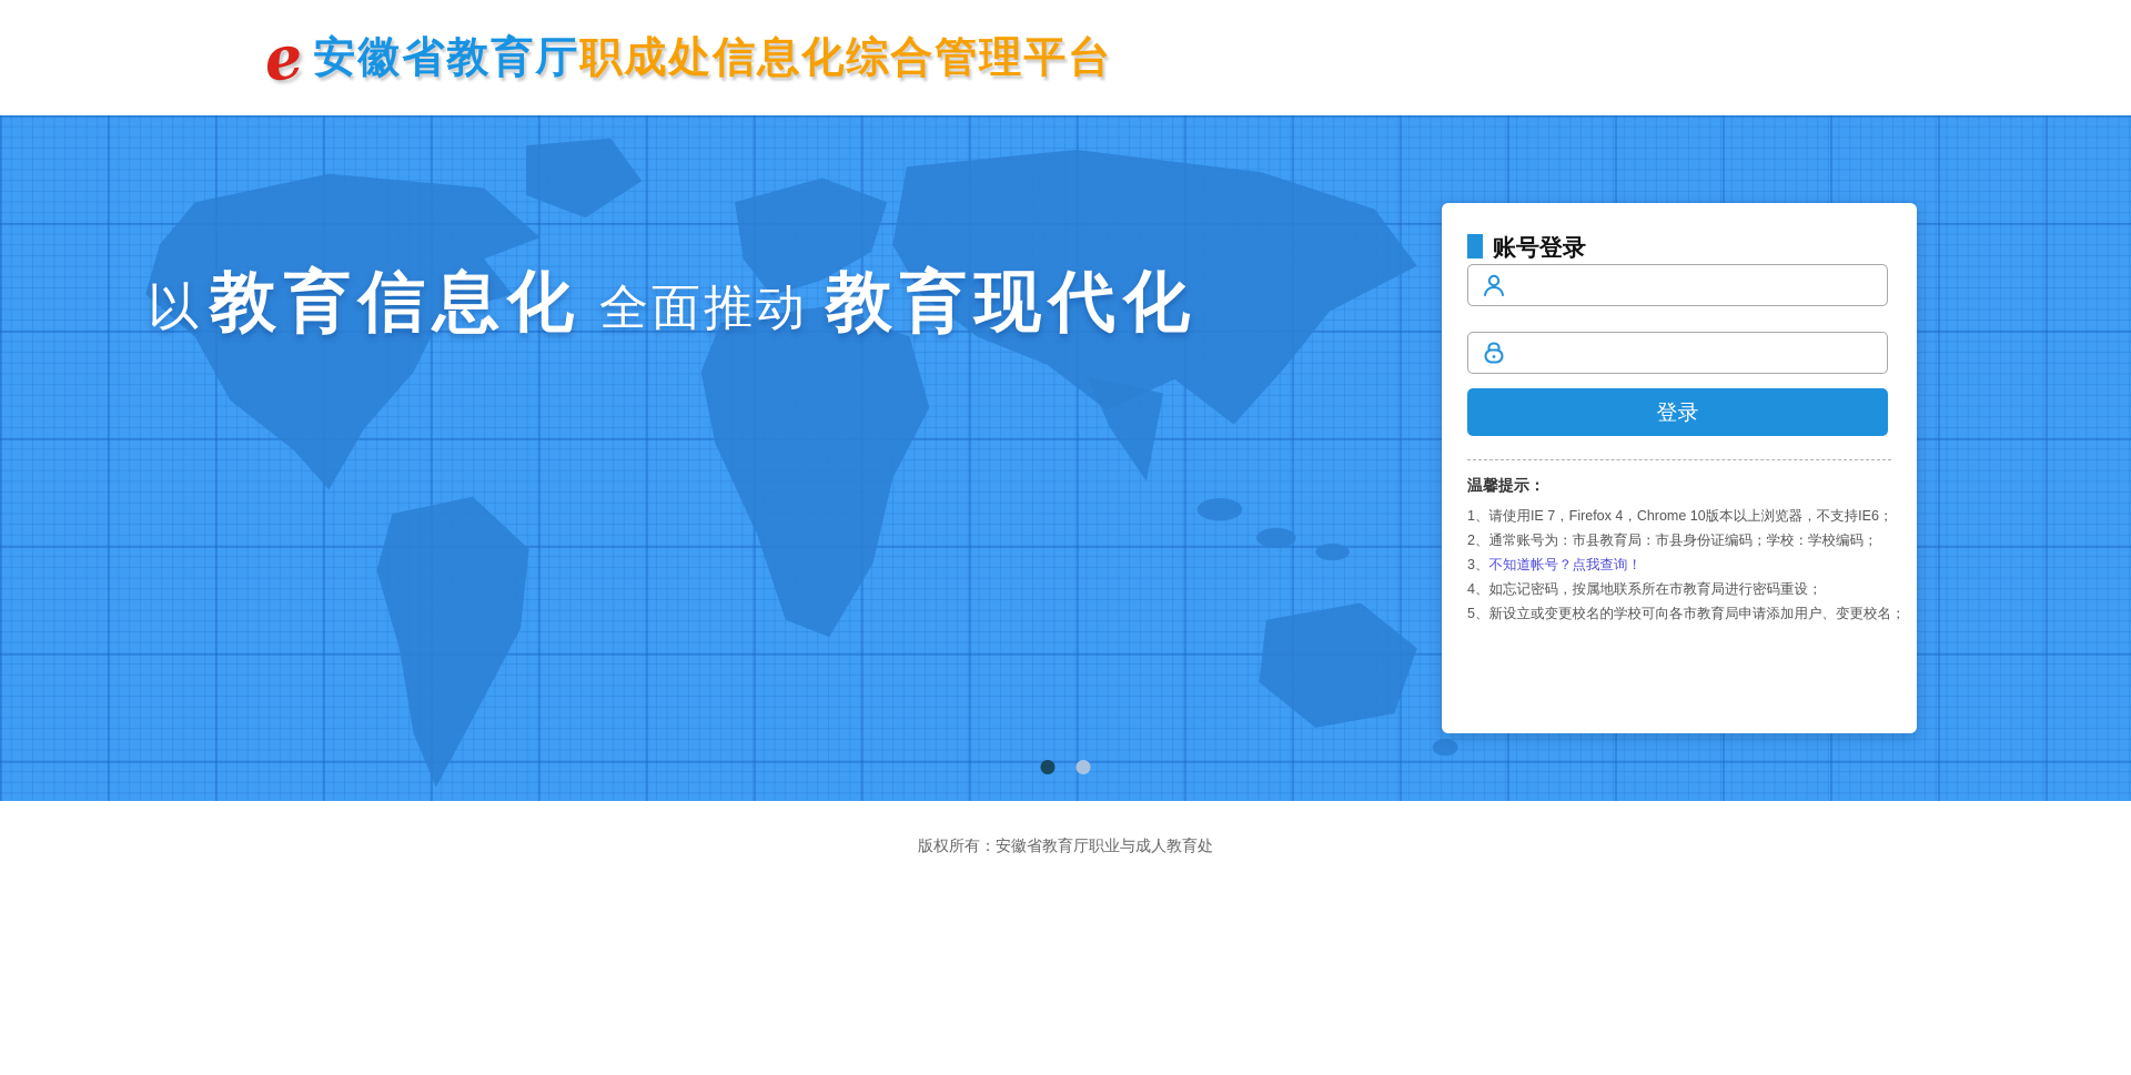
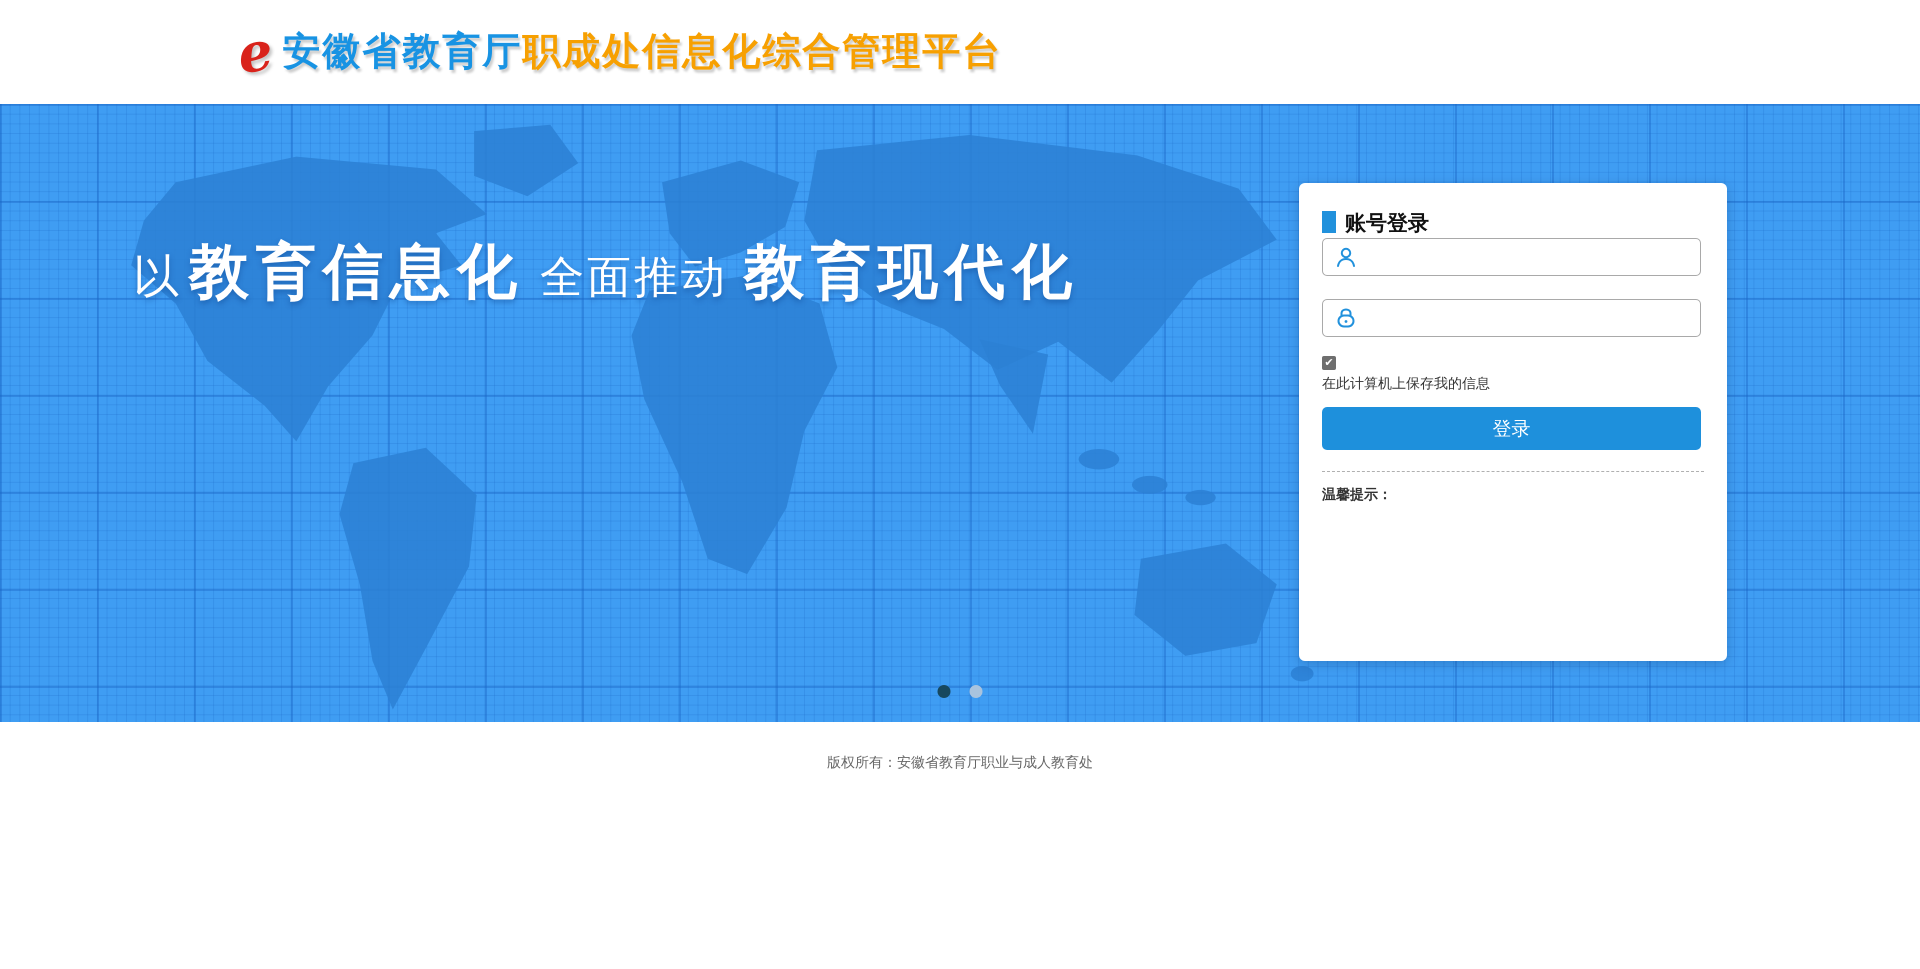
  安徽省教育厅职成处信息化综合管理平台
  以
  教育信息化
  全面推动
  教育现代化
  账号登录
+ ✔
+ 在此计算机上保存我的信息
  登录
  温馨提示：
- 1、请使用IE 7，Firefox 4，Chrome 10版本以上浏览器，不支持IE6；
- 2、通常账号为：市县教育局：市县身份证编码；学校：学校编码；
- 3、不知道帐号？点我查询！
- 4、如忘记密码，按属地联系所在市教育局进行密码重设；
- 5、新设立或变更校名的学校可向各市教育局申请添加用户、变更校名；
  版权所有：安徽省教育厅职业与成人教育处
